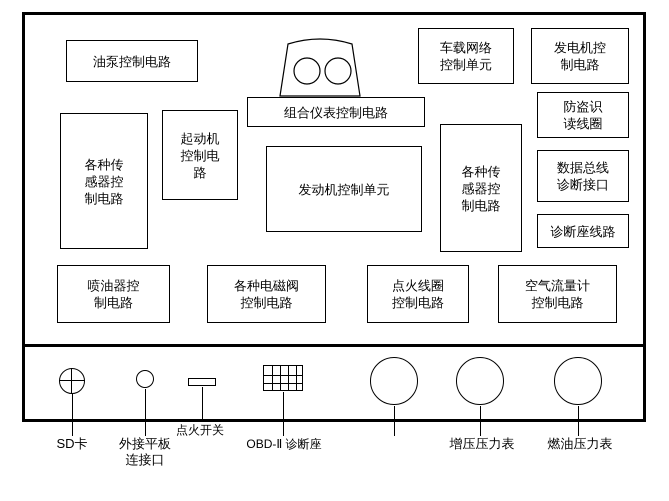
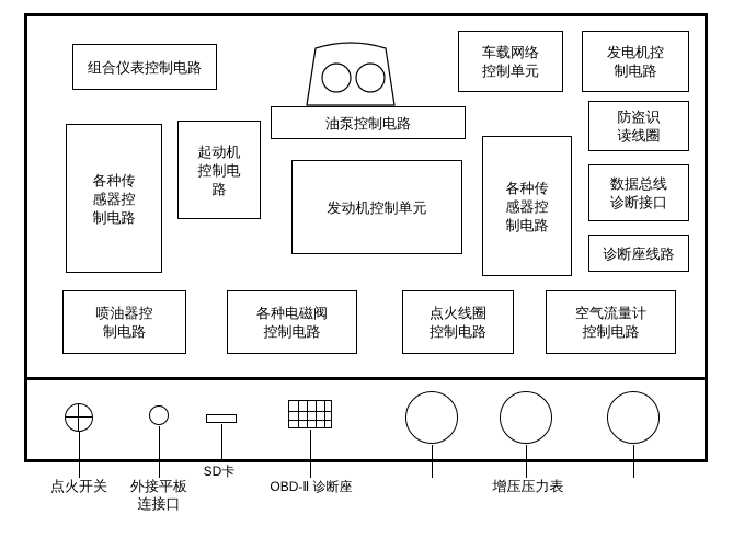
- 油泵控制电路
+ 组合仪表控制电路
  各种传
  感器控
  制电路
  起动机
  控制电
  路
- 组合仪表控制电路
+ 油泵控制电路
  发动机控制单元
  车载网络
  控制单元
  发电机控
  制电路
  防盗识
  读线圈
  数据总线
  诊断接口
  诊断座线路
  各种传
  感器控
  制电路
  喷油器控
  制电路
  各种电磁阀
  控制电路
  点火线圈
  控制电路
  空气流量计
  控制电路
- SD卡
+ 点火开关
  外接平板
  连接口
- 点火开关
+ SD卡
  OBD-Ⅱ 诊断座
  增压压力表
- 燃油压力表
